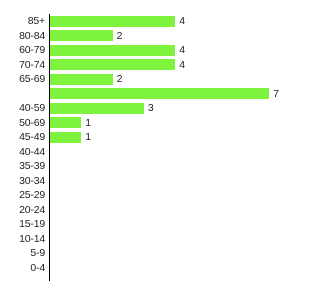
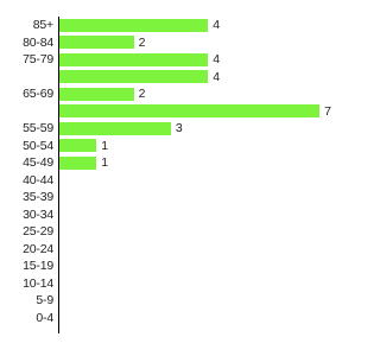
  85+
  4
  80-84
  2
- 60-79
+ 75-79
  4
- 70-74
  4
  65-69
  2
  7
- 40-59
+ 55-59
  3
- 50-69
+ 50-54
  1
  45-49
  1
  40-44
  35-39
  30-34
  25-29
  20-24
  15-19
  10-14
  5-9
  0-4
